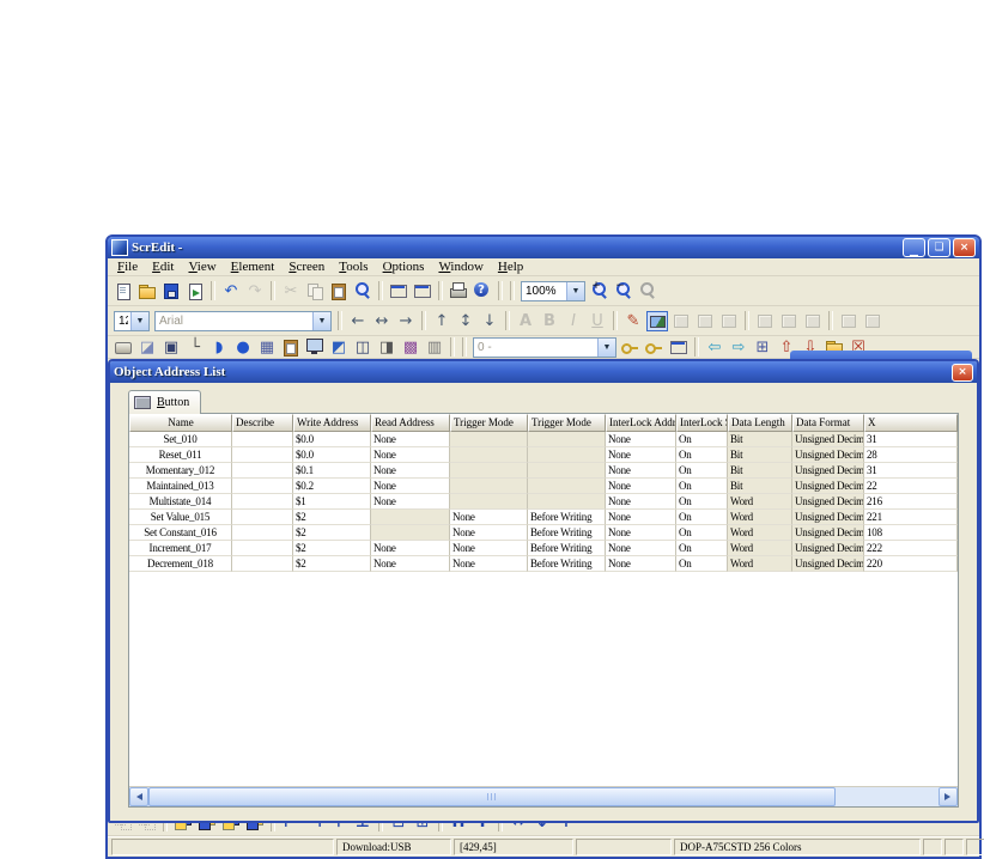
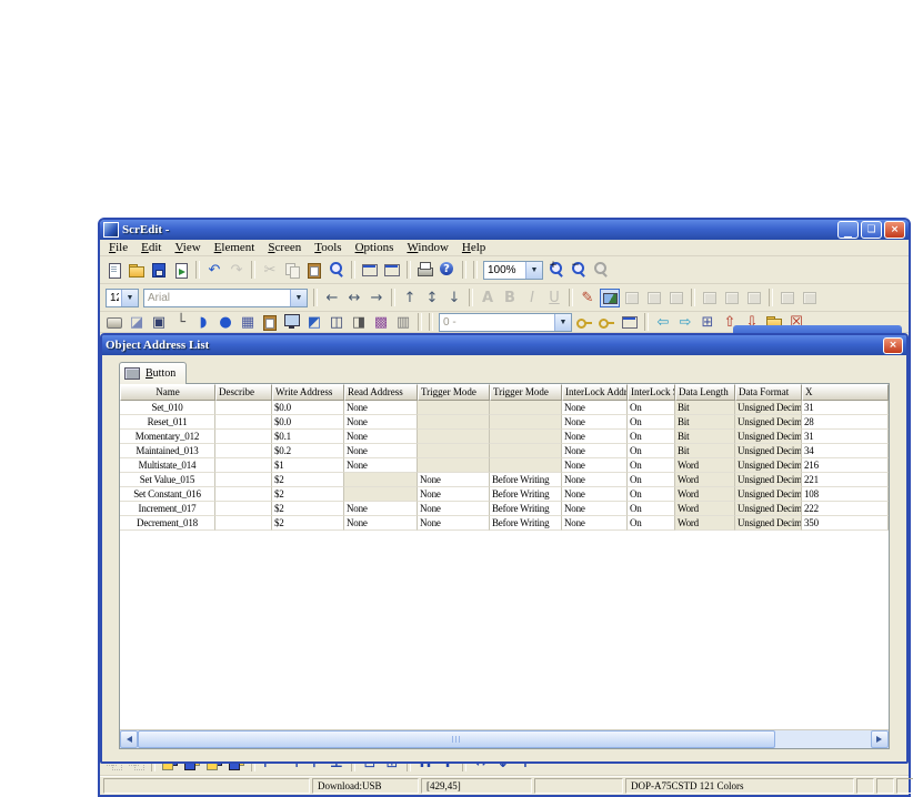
  ScrEdit -
  ▁
  ❏
  ×
  File
  Edit
  View
  Element
  Screen
  Tools
  Options
  Window
  Help
  ↶
  ↷
  ✂
  100%
  ▼
  +
  −
  ▼
  Arial
  ▼
  ←
  ↔
  →
  ↑
  ↕
  ↓
  A
  B
  I
  U
  ✎
  ◪
  ▣
  └
  ◗
  ●
  ▦
  ◩
  ◫
  ◨
  ▩
  ▥
  0 -
  ▼
  ⇦
  ⇨
  ⊞
  ⇧
  ⇩
  ☒
  Object Address List
  ×
  Button
  Name
  Describe
  Write Address
  Read Address
  Trigger Mode
  Trigger Mode
  InterLock Addr
  InterLock
  Data Length
  Data Format
  X
  Set_010
  $0.0
  None
  None
  On
  Bit
  Unsigned Decim
  31
  Reset_011
  $0.0
  None
  None
  On
  Bit
  Unsigned Decim
  28
  Momentary_012
  $0.1
  None
  None
  On
  Bit
  Unsigned Decim
  31
  Maintained_013
  $0.2
  None
  None
  On
  Bit
  Unsigned Decim
- 22
+ 34
  Multistate_014
  $1
  None
  None
  On
  Word
  Unsigned Decim
  216
  Set Value_015
  $2
  None
  Before Writing
  None
  On
  Word
  Unsigned Decim
  221
  Set Constant_016
  $2
  None
  Before Writing
  None
  On
  Word
  Unsigned Decim
  108
  Increment_017
  $2
  None
  None
  Before Writing
  None
  On
  Word
  Unsigned Decim
  222
  Decrement_018
  $2
  None
  None
  Before Writing
  None
  On
  Word
  Unsigned Decim
- 220
+ 350
  Download:USB
  [429,45]
- DOP-A75CSTD 256 Colors
+ DOP-A75CSTD 121 Colors
